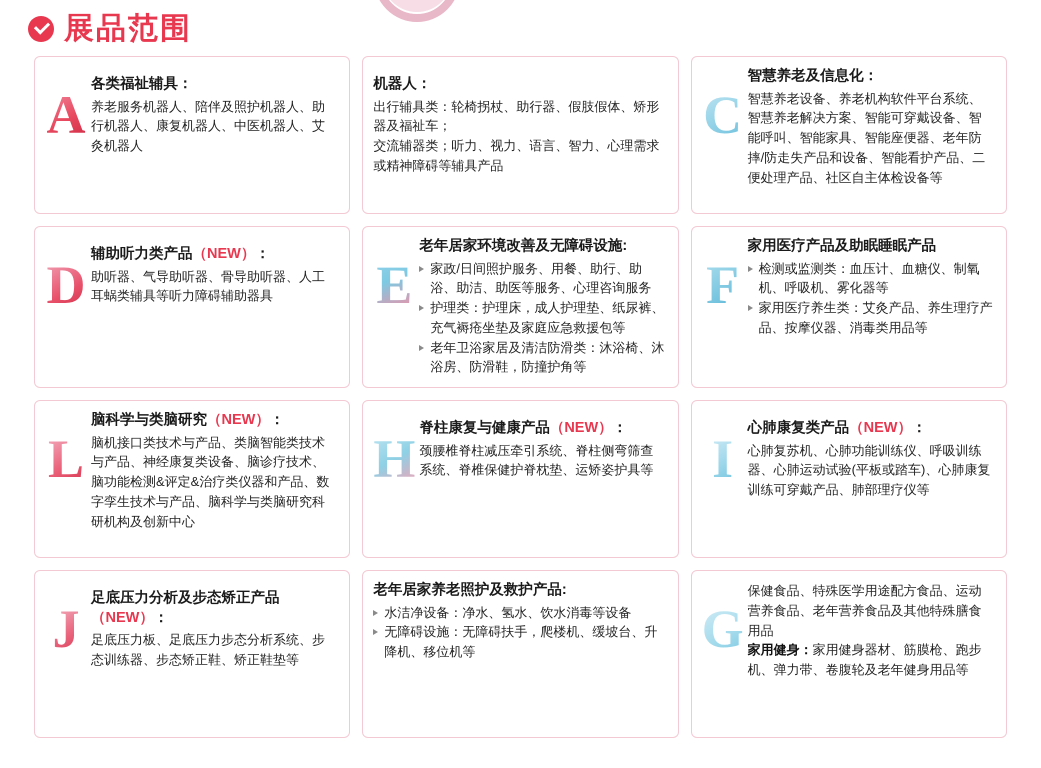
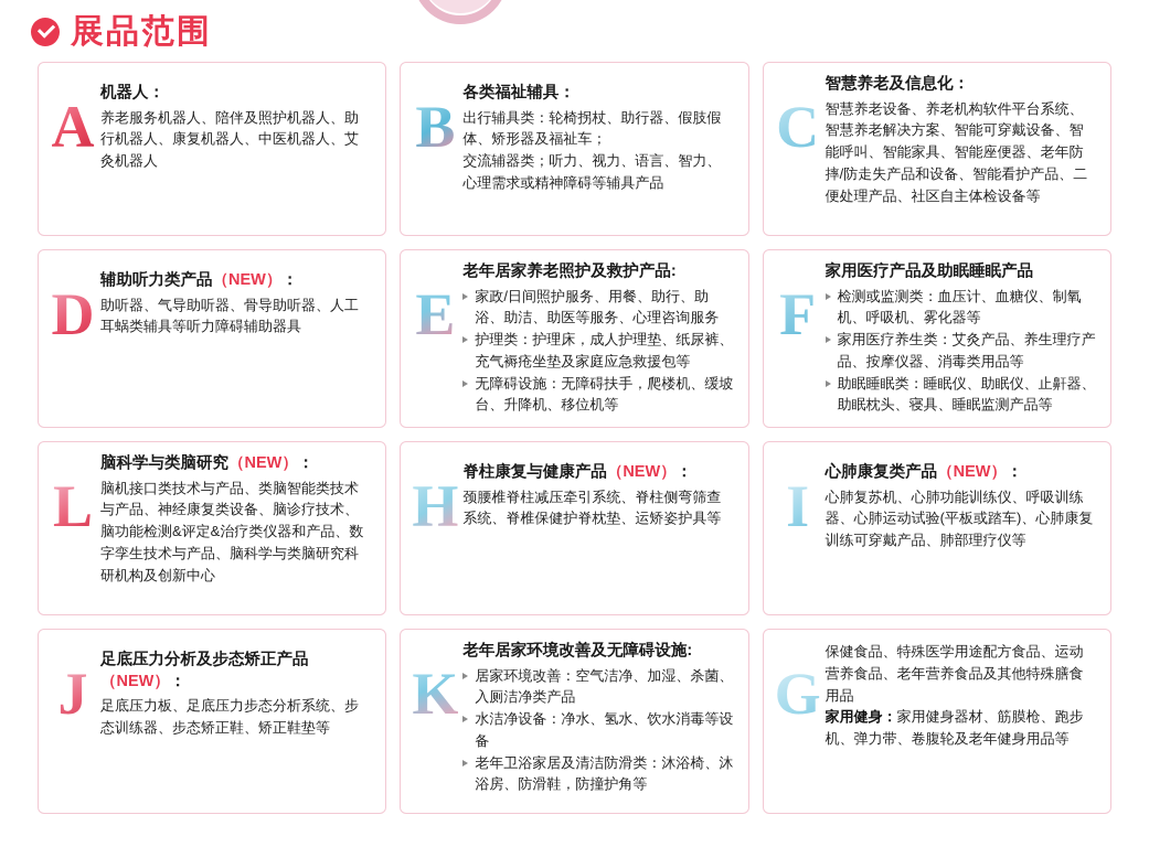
  展品范围
  A
- 各类福祉辅具：
+ 机器人：
  养老服务机器人、陪伴及照护机器人、助行机器人、康复机器人、中医机器人、艾灸机器人
+ B
- 机器人：
+ 各类福祉辅具：
  出行辅具类：轮椅拐杖、助行器、假肢假体、矫形器及福祉车；
  交流辅器类；听力、视力、语言、智力、心理需求或精神障碍等辅具产品
  C
  智慧养老及信息化：
  智慧养老设备、养老机构软件平台系统、智慧养老解决方案、智能可穿戴设备、智能呼叫、智能家具、智能座便器、老年防摔/防走失产品和设备、智能看护产品、二便处理产品、社区自主体检设备等
  D
  辅助听力类产品（NEW）：
  助听器、气导助听器、骨导助听器、人工耳蜗类辅具等听力障碍辅助器具
  E
- 老年居家环境改善及无障碍设施:
+ 老年居家养老照护及救护产品:
  家政/日间照护服务、用餐、助行、助浴、助洁、助医等服务、心理咨询服务
  护理类：护理床，成人护理垫、纸尿裤、充气褥疮坐垫及家庭应急救援包等
- 老年卫浴家居及清洁防滑类：沐浴椅、沐浴房、防滑鞋，防撞护角等
+ 无障碍设施：无障碍扶手，爬楼机、缓坡台、升降机、移位机等
  F
  家用医疗产品及助眠睡眠产品
  检测或监测类：血压计、血糖仪、制氧机、呼吸机、雾化器等
  家用医疗养生类：艾灸产品、养生理疗产品、按摩仪器、消毒类用品等
+ 助眠睡眠类：睡眠仪、助眠仪、止鼾器、助眠枕头、寝具、睡眠监测产品等
  L
  脑科学与类脑研究（NEW）：
  脑机接口类技术与产品、类脑智能类技术与产品、神经康复类设备、脑诊疗技术、脑功能检测&评定&治疗类仪器和产品、数字孪生技术与产品、脑科学与类脑研究科研机构及创新中心
  H
  脊柱康复与健康产品（NEW）：
  颈腰椎脊柱减压牵引系统、脊柱侧弯筛查系统、脊椎保健护脊枕垫、运矫姿护具等
  I
  心肺康复类产品（NEW）：
  心肺复苏机、心肺功能训练仪、呼吸训练器、心肺运动试验(平板或踏车)、心肺康复训练可穿戴产品、肺部理疗仪等
  J
  足底压力分析及步态矫正产品（NEW）：
  足底压力板、足底压力步态分析系统、步态训练器、步态矫正鞋、矫正鞋垫等
+ K
- 老年居家养老照护及救护产品:
+ 老年居家环境改善及无障碍设施:
+ 居家环境改善：空气洁净、加湿、杀菌、入厕洁净类产品
  水洁净设备：净水、氢水、饮水消毒等设备
- 无障碍设施：无障碍扶手，爬楼机、缓坡台、升降机、移位机等
+ 老年卫浴家居及清洁防滑类：沐浴椅、沐浴房、防滑鞋，防撞护角等
  G
  保健食品、特殊医学用途配方食品、运动营养食品、老年营养食品及其他特殊膳食用品
  家用健身：家用健身器材、筋膜枪、跑步机、弹力带、卷腹轮及老年健身用品等
